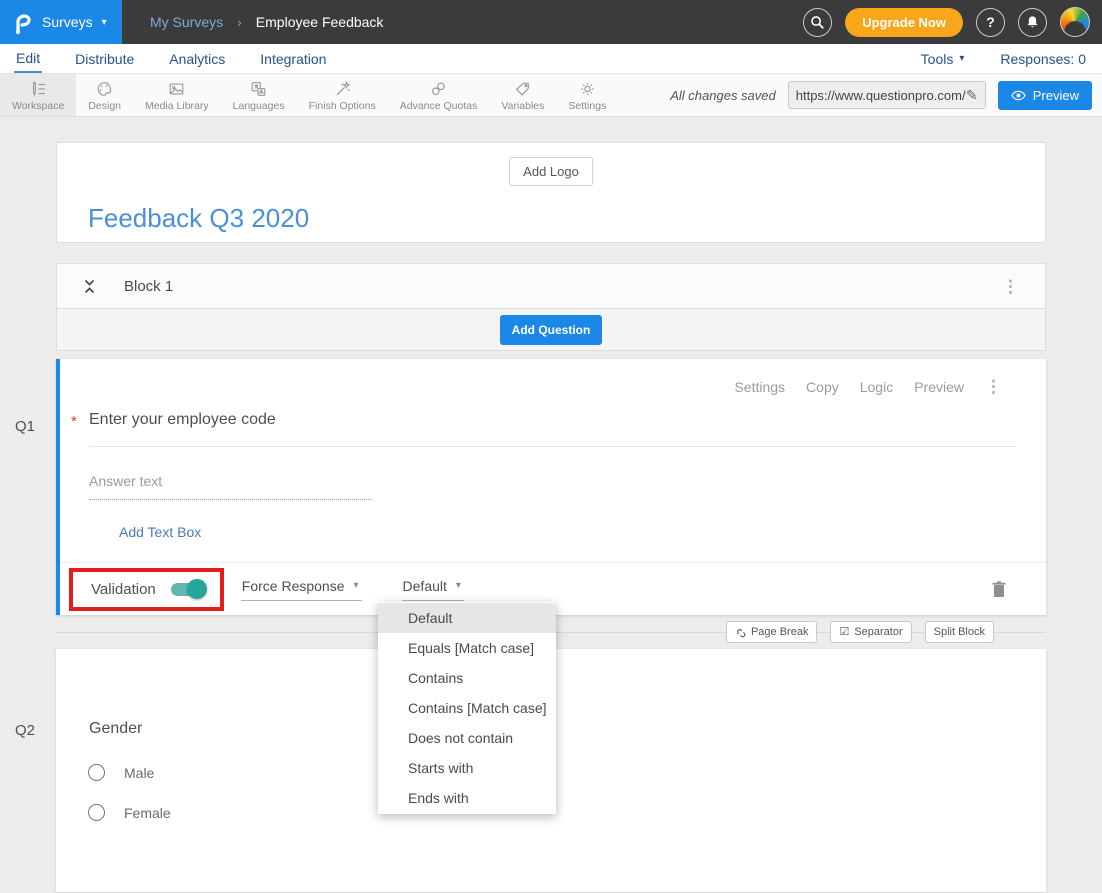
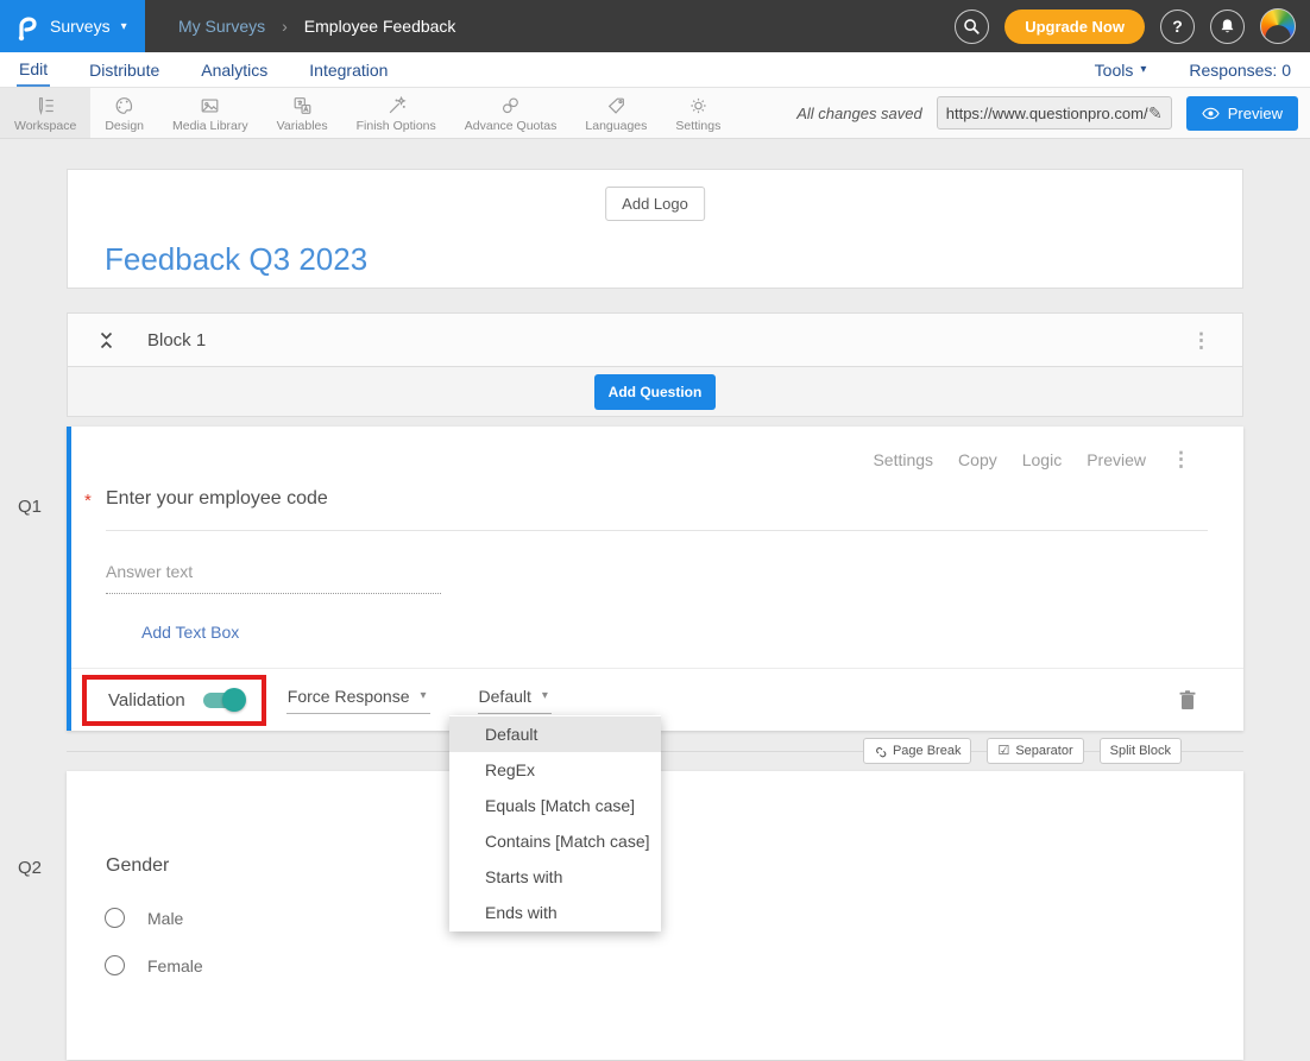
  Surveys
  ▾
  My Surveys
  ›
  Employee Feedback
  Upgrade Now
  ?
  Edit
  Distribute
  Analytics
  Integration
  Tools
  ▾
  Responses: 0
  Workspace
  Design
  Media Library
- Languages
+ Variables
  Finish Options
  Advance Quotas
- Variables
+ Languages
  Settings
  All changes saved
  https://www.questionpro.com/
  ✎
  Preview
  Add Logo
- Feedback Q3 2020
+ Feedback Q3 2023
  Block 1
  ⋮
  Add Question
  Settings
  Copy
  Logic
  Preview
  ⋮
  *
  Enter your employee code
  Answer text
  Add Text Box
  Validation
  Force Response
  ▾
  Default
  ▾
  Page Break
  ☑
  Separator
  Split Block
  Gender
  Male
  Female
  Q1
  Q2
  Default
+ RegEx
  Equals [Match case]
- Contains
  Contains [Match case]
- Does not contain
  Starts with
  Ends with
